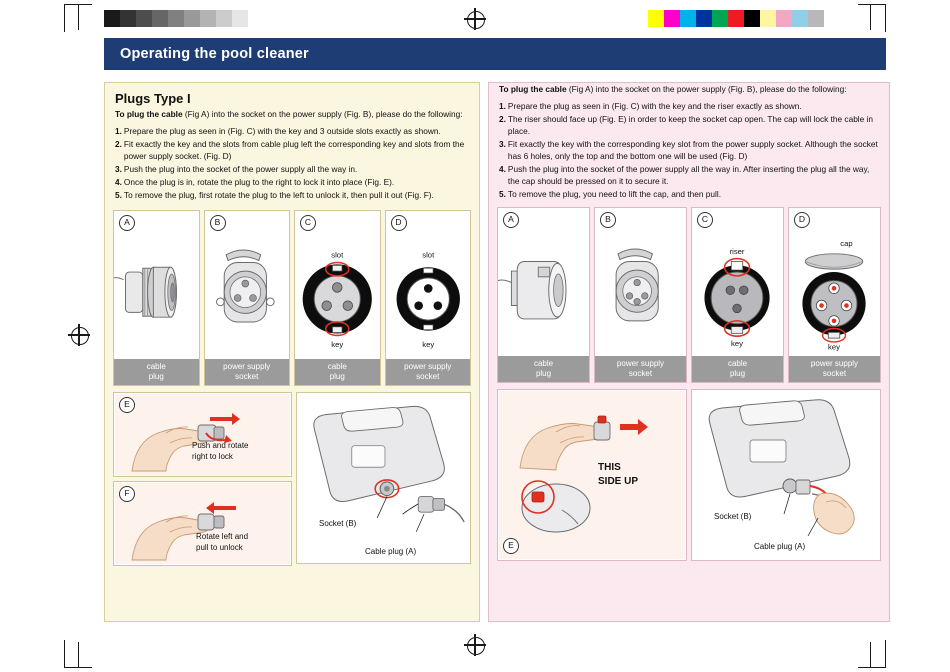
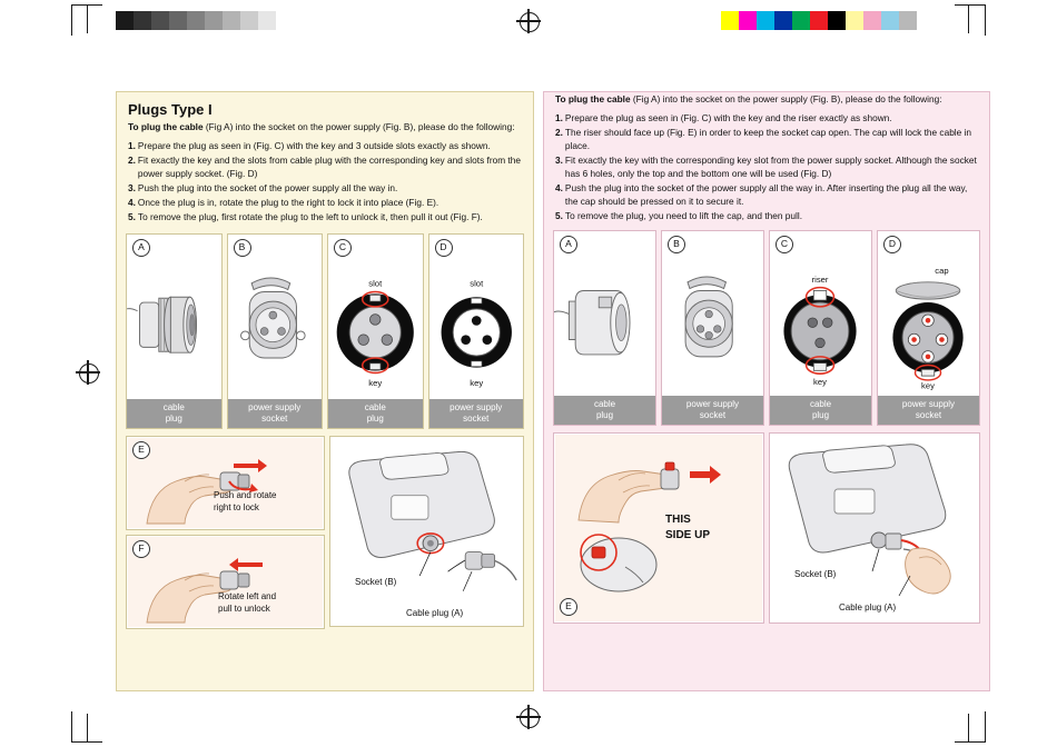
- Operating the pool cleaner
  Plugs Type I
  To plug the cable (Fig A) into the socket on the power supply (Fig. B), please do the following:
  1.
  Prepare the plug as seen in (Fig. C) with the key and 3 outside slots exactly as shown.
  2.
- Fit exactly the key and the slots from cable plug left the corresponding key and slots from the power supply socket. (Fig. D)
+ Fit exactly the key and the slots from cable plug with the corresponding key and slots from the power supply socket. (Fig. D)
  3.
  Push the plug into the socket of the power supply all the way in.
  4.
  Once the plug is in, rotate the plug to the right to lock it into place (Fig. E).
  5.
  To remove the plug, first rotate the plug to the left to unlock it, then pull it out (Fig. F).
  A
  cable
  plug
  B
  power supply
  socket
  slot
  key
  C
  cable
  plug
  slot
  key
  D
  power supply
  socket
  E
  Push and rotate
  right to lock
  F
  Rotate left and
  pull to unlock
  Socket (B)
  Cable plug (A)
  To plug the cable (Fig A) into the socket on the power supply (Fig. B), please do the following:
  1.
  Prepare the plug as seen in (Fig. C) with the key and the riser exactly as shown.
  2.
  The riser should face up (Fig. E) in order to keep the socket cap open. The cap will lock the cable in place.
  3.
  Fit exactly the key with the corresponding key slot from the power supply socket. Although the socket has 6 holes, only the top and the bottom one will be used (Fig. D)
  4.
  Push the plug into the socket of the power supply all the way in. After inserting the plug all the way, the cap should be pressed on it to secure it.
  5.
  To remove the plug, you need to lift the cap, and then pull.
  A
  cable
  plug
  B
  power supply
  socket
  riser
  key
  C
  cable
  plug
  cap
  key
  D
  power supply
  socket
  THIS
  SIDE UP
  E
  Socket (B)
  Cable plug (A)
